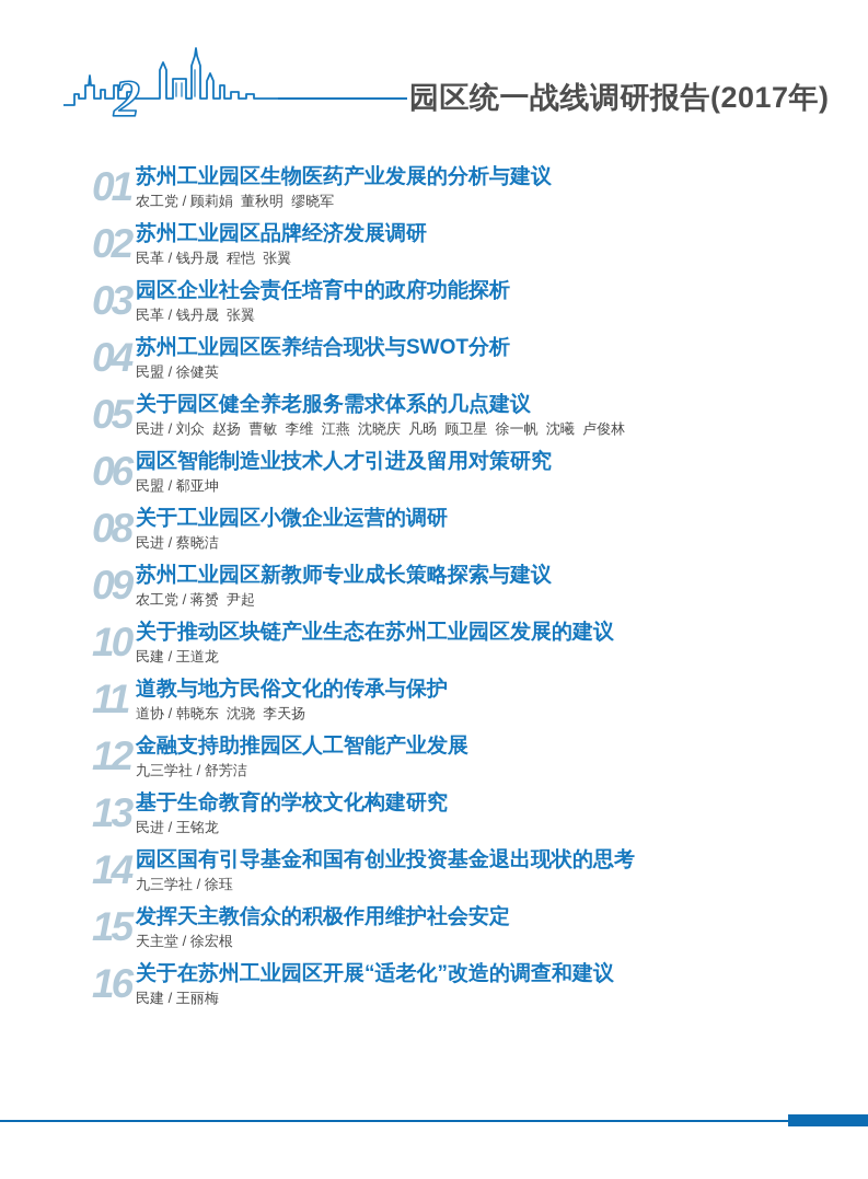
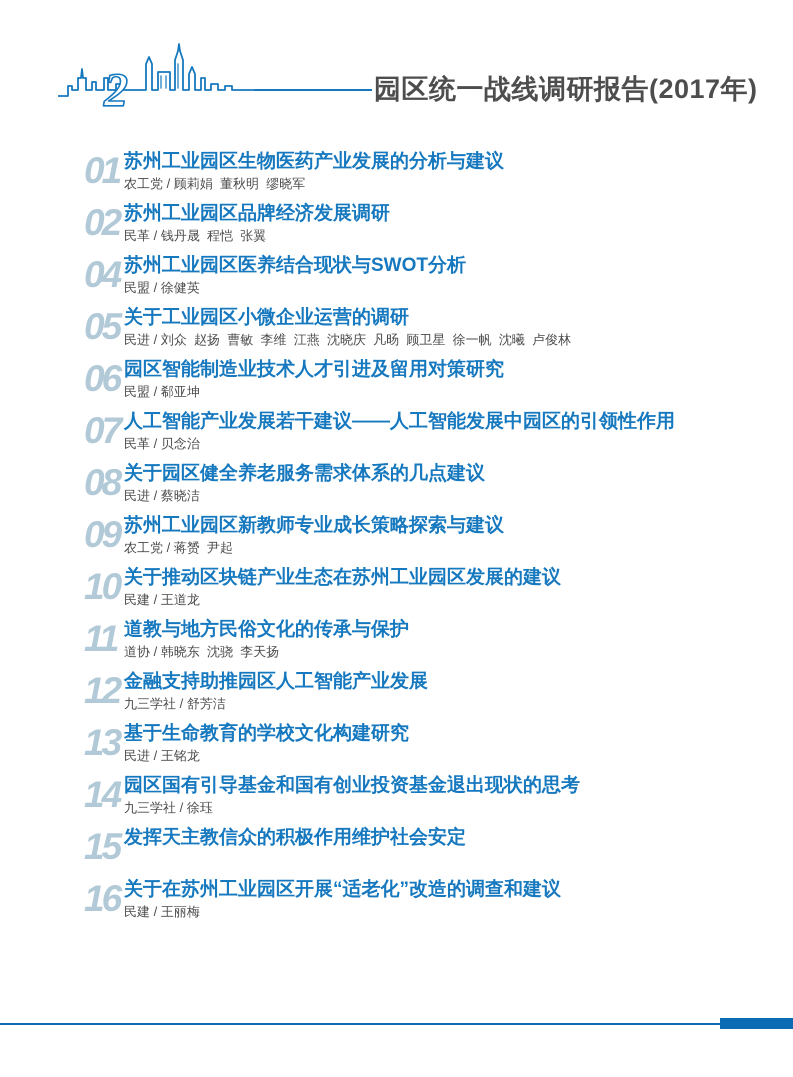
  2
  园区统一战线调研报告(2017年)
  01
  苏州工业园区生物医药产业发展的分析与建议
  农工党 / 顾莉娟 董秋明 缪晓军
  02
  苏州工业园区品牌经济发展调研
  民革 / 钱丹晟 程恺 张翼
- 03
- 园区企业社会责任培育中的政府功能探析
- 民革 / 钱丹晟 张翼
  04
  苏州工业园区医养结合现状与SWOT分析
  民盟 / 徐健英
  05
- 关于园区健全养老服务需求体系的几点建议
+ 关于工业园区小微企业运营的调研
  民进 / 刘众 赵扬 曹敏 李维 江燕 沈晓庆 凡旸 顾卫星 徐一帆 沈曦 卢俊林
  06
  园区智能制造业技术人才引进及留用对策研究
  民盟 / 郗亚坤
+ 07
+ 人工智能产业发展若干建议——人工智能发展中园区的引领性作用
+ 民革 / 贝念治
  08
- 关于工业园区小微企业运营的调研
+ 关于园区健全养老服务需求体系的几点建议
  民进 / 蔡晓洁
  09
  苏州工业园区新教师专业成长策略探索与建议
  农工党 / 蒋赟 尹起
  10
  关于推动区块链产业生态在苏州工业园区发展的建议
  民建 / 王道龙
  11
  道教与地方民俗文化的传承与保护
  道协 / 韩晓东 沈骁 李天扬
  12
  金融支持助推园区人工智能产业发展
  九三学社 / 舒芳洁
  13
  基于生命教育的学校文化构建研究
  民进 / 王铭龙
  14
  园区国有引导基金和国有创业投资基金退出现状的思考
  九三学社 / 徐珏
  15
  发挥天主教信众的积极作用维护社会安定
- 天主堂 / 徐宏根
  16
  关于在苏州工业园区开展“适老化”改造的调查和建议
  民建 / 王丽梅
